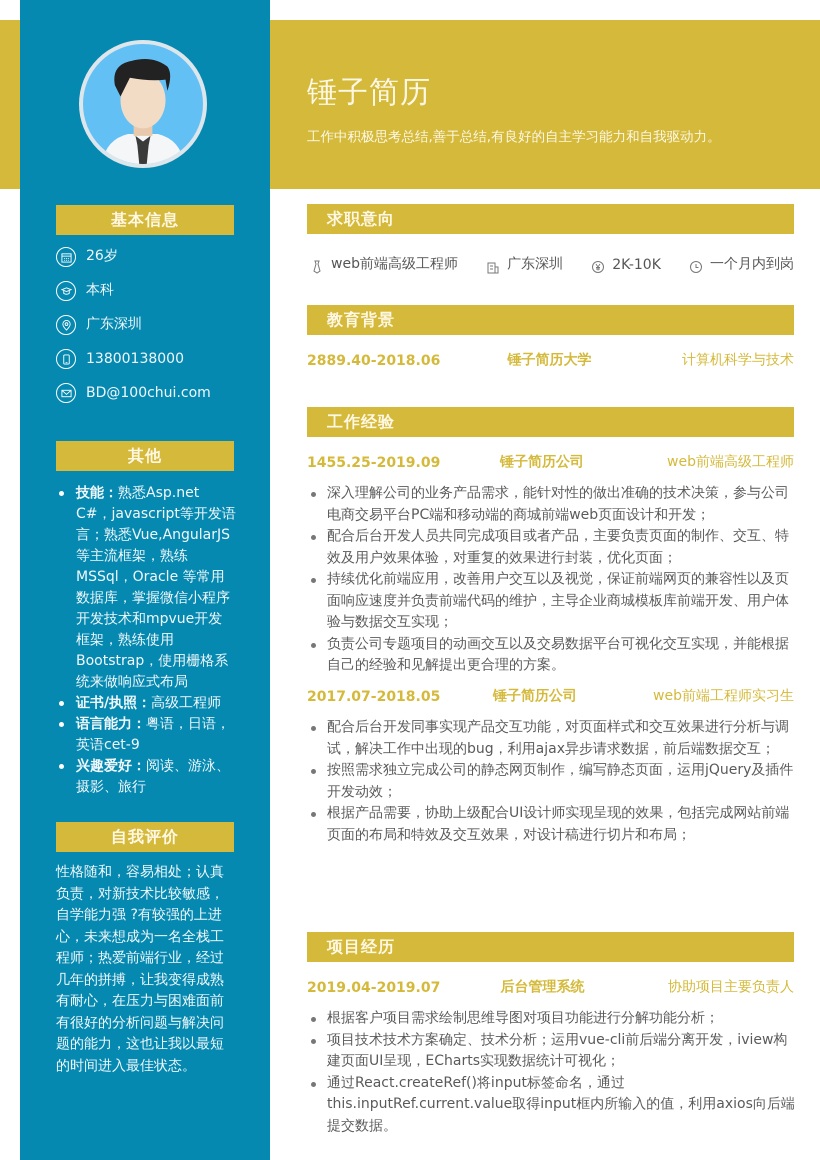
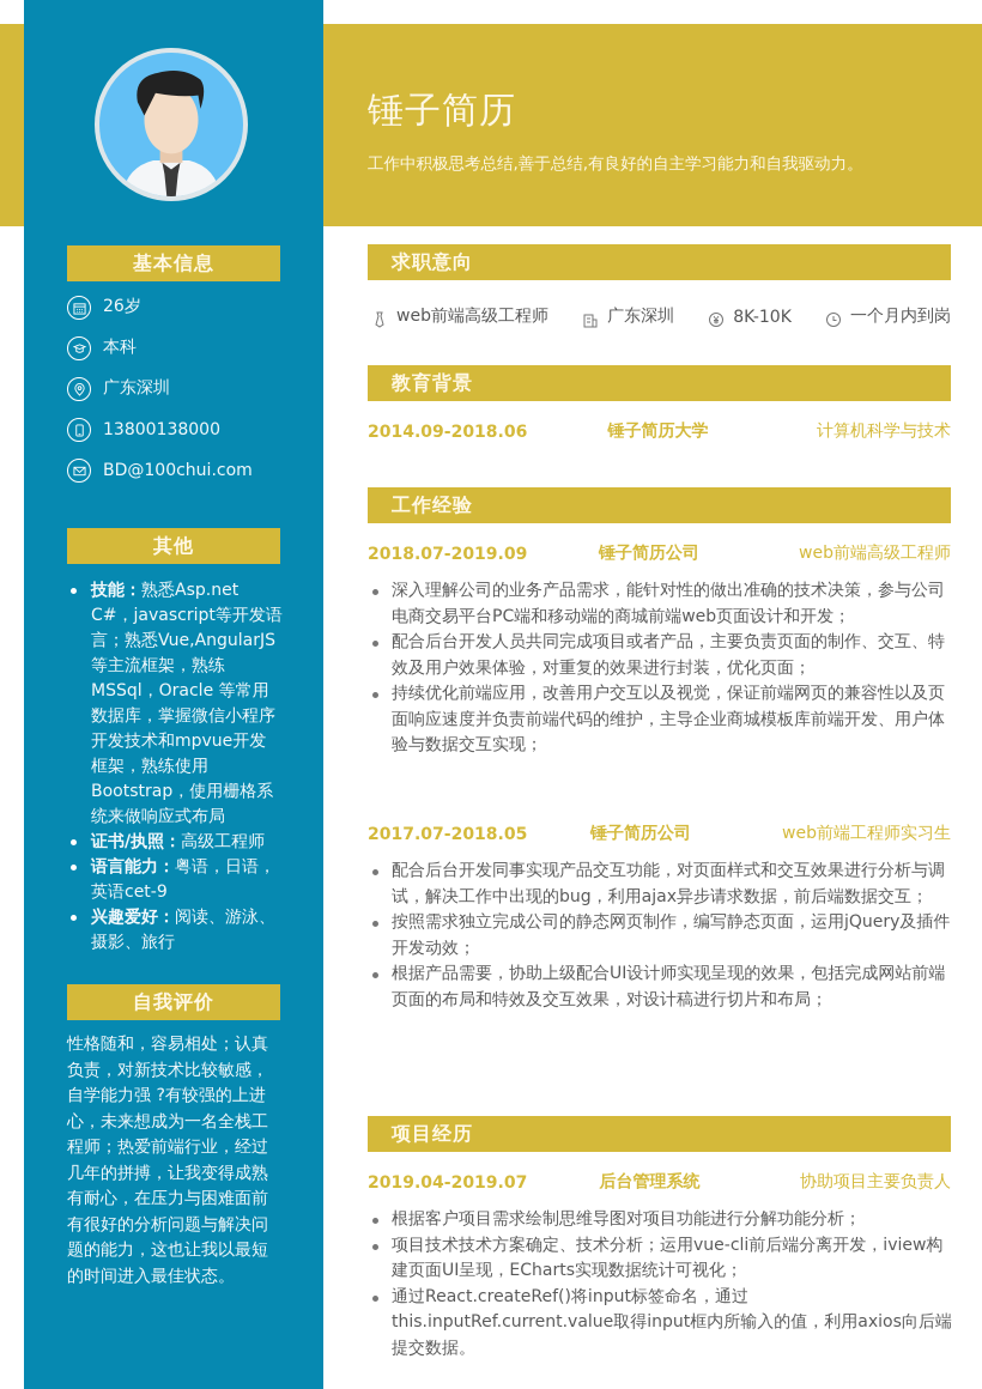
  锤子简历
  工作中积极思考总结,善于总结,有良好的自主学习能力和自我驱动力。
  基本信息
  26岁
  本科
  广东深圳
  13800138000
  BD@100chui.com
  其他
  技能：熟悉Asp.net C#，javascript等开发语言；熟悉Vue,AngularJS等主流框架，熟练MSSql，Oracle 等常用数据库，掌握微信小程序开发技术和mpvue开发框架，熟练使用Bootstrap，使用栅格系统来做响应式布局
  证书/执照：高级工程师
  语言能力：粤语，日语，英语cet-9
  兴趣爱好：阅读、游泳、摄影、旅行
  自我评价
  性格随和，容易相处；认真负责，对新技术比较敏感，自学能力强 ?有较强的上进心，未来想成为一名全栈工程师；热爱前端行业，经过几年的拼搏，让我变得成熟有耐心，在压力与困难面前有很好的分析问题与解决问题的能力，这也让我以最短的时间进入最佳状态。
  求职意向
  web前端高级工程师
  广东深圳
- 2K-10K
+ 8K-10K
  一个月内到岗
  教育背景
- 2889.40-2018.06
+ 2014.09-2018.06
  锤子简历大学
  计算机科学与技术
  工作经验
- 1455.25-2019.09
+ 2018.07-2019.09
  锤子简历公司
  web前端高级工程师
  深入理解公司的业务产品需求，能针对性的做出准确的技术决策，参与公司电商交易平台PC端和移动端的商城前端web页面设计和开发；
  配合后台开发人员共同完成项目或者产品，主要负责页面的制作、交互、特效及用户效果体验，对重复的效果进行封装，优化页面；
  持续优化前端应用，改善用户交互以及视觉，保证前端网页的兼容性以及页面响应速度并负责前端代码的维护，主导企业商城模板库前端开发、用户体验与数据交互实现；
- 负责公司专题项目的动画交互以及交易数据平台可视化交互实现，并能根据自己的经验和见解提出更合理的方案。
  2017.07-2018.05
  锤子简历公司
  web前端工程师实习生
  配合后台开发同事实现产品交互功能，对页面样式和交互效果进行分析与调试，解决工作中出现的bug，利用ajax异步请求数据，前后端数据交互；
  按照需求独立完成公司的静态网页制作，编写静态页面，运用jQuery及插件开发动效；
  根据产品需要，协助上级配合UI设计师实现呈现的效果，包括完成网站前端页面的布局和特效及交互效果，对设计稿进行切片和布局；
  项目经历
  2019.04-2019.07
  后台管理系统
  协助项目主要负责人
  根据客户项目需求绘制思维导图对项目功能进行分解功能分析；
  项目技术技术方案确定、技术分析；运用vue-cli前后端分离开发，iview构建页面UI呈现，ECharts实现数据统计可视化；
  通过React.createRef()将input标签命名，通过this.inputRef.current.value取得input框内所输入的值，利用axios向后端提交数据。
